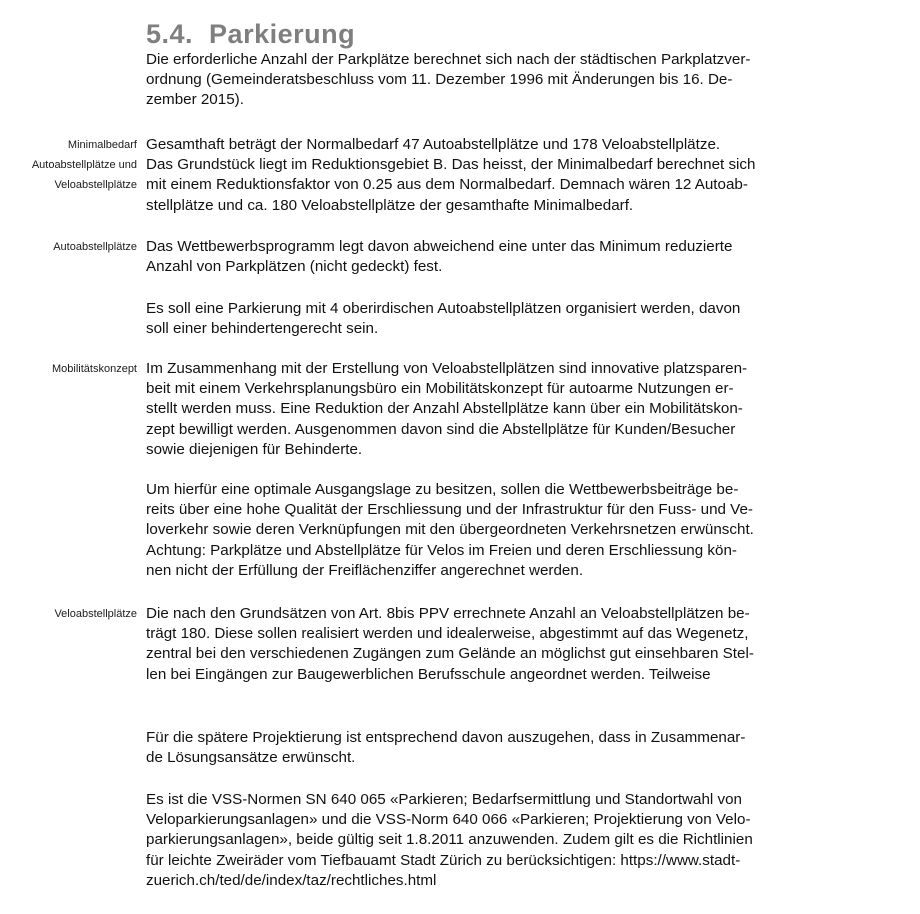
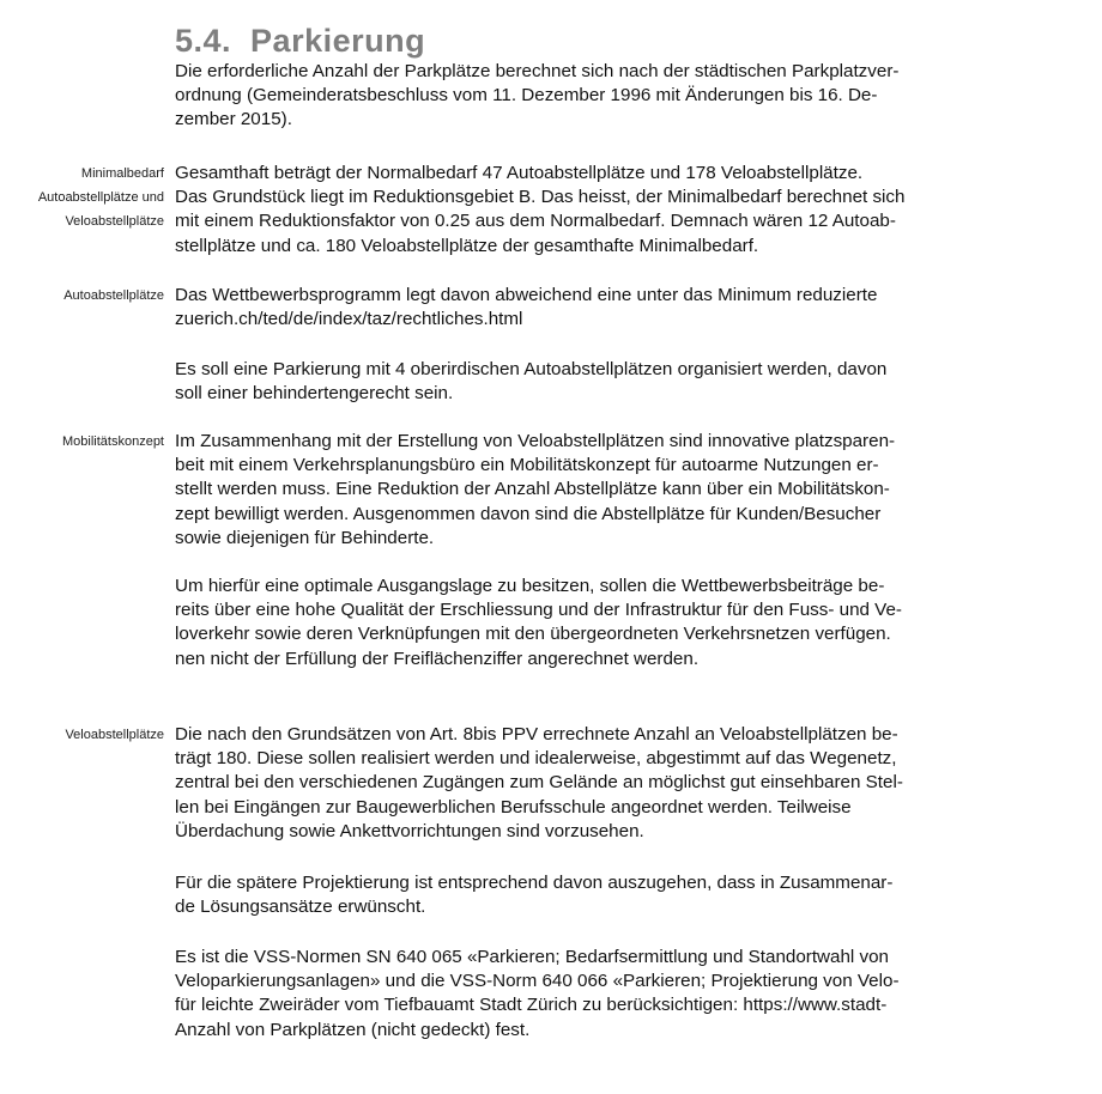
  5.4. Parkierung
  Die erforderliche Anzahl der Parkplätze berechnet sich nach der städtischen Parkplatzver-
  ordnung (Gemeinderatsbeschluss vom 11. Dezember 1996 mit Änderungen bis 16. De-
  zember 2015).
  Minimalbedarf
  Autoabstellplätze und
  Veloabstellplätze
  Gesamthaft beträgt der Normalbedarf 47 Autoabstellplätze und 178 Veloabstellplätze.
  Das Grundstück liegt im Reduktionsgebiet B. Das heisst, der Minimalbedarf berechnet sich
  mit einem Reduktionsfaktor von 0.25 aus dem Normalbedarf. Demnach wären 12 Autoab-
  stellplätze und ca. 180 Veloabstellplätze der gesamthafte Minimalbedarf.
  Autoabstellplätze
  Das Wettbewerbsprogramm legt davon abweichend eine unter das Minimum reduzierte
- Anzahl von Parkplätzen (nicht gedeckt) fest.
+ zuerich.ch/ted/de/index/taz/rechtliches.html
  Es soll eine Parkierung mit 4 oberirdischen Autoabstellplätzen organisiert werden, davon
  soll einer behindertengerecht sein.
  Mobilitätskonzept
  Im Zusammenhang mit der Erstellung von Veloabstellplätzen sind innovative platzsparen-
  beit mit einem Verkehrsplanungsbüro ein Mobilitätskonzept für autoarme Nutzungen er-
  stellt werden muss. Eine Reduktion der Anzahl Abstellplätze kann über ein Mobilitätskon-
  zept bewilligt werden. Ausgenommen davon sind die Abstellplätze für Kunden/Besucher
  sowie diejenigen für Behinderte.
  Um hierfür eine optimale Ausgangslage zu besitzen, sollen die Wettbewerbsbeiträge be-
  reits über eine hohe Qualität der Erschliessung und der Infrastruktur für den Fuss- und Ve-
- loverkehr sowie deren Verknüpfungen mit den übergeordneten Verkehrsnetzen erwünscht.
+ loverkehr sowie deren Verknüpfungen mit den übergeordneten Verkehrsnetzen verfügen.
- Achtung: Parkplätze und Abstellplätze für Velos im Freien und deren Erschliessung kön-
  nen nicht der Erfüllung der Freiflächenziffer angerechnet werden.
  Veloabstellplätze
  Die nach den Grundsätzen von Art. 8bis PPV errechnete Anzahl an Veloabstellplätzen be-
  trägt 180. Diese sollen realisiert werden und idealerweise, abgestimmt auf das Wegenetz,
  zentral bei den verschiedenen Zugängen zum Gelände an möglichst gut einsehbaren Stel-
  len bei Eingängen zur Baugewerblichen Berufsschule angeordnet werden. Teilweise
+ Überdachung sowie Ankettvorrichtungen sind vorzusehen.
  Für die spätere Projektierung ist entsprechend davon auszugehen, dass in Zusammenar-
  de Lösungsansätze erwünscht.
  Es ist die VSS-Normen SN 640 065 «Parkieren; Bedarfsermittlung und Standortwahl von
  Veloparkierungsanlagen» und die VSS-Norm 640 066 «Parkieren; Projektierung von Velo-
- parkierungsanlagen», beide gültig seit 1.8.2011 anzuwenden. Zudem gilt es die Richtlinien
  für leichte Zweiräder vom Tiefbauamt Stadt Zürich zu berücksichtigen: https://www.stadt-
- zuerich.ch/ted/de/index/taz/rechtliches.html
+ Anzahl von Parkplätzen (nicht gedeckt) fest.
